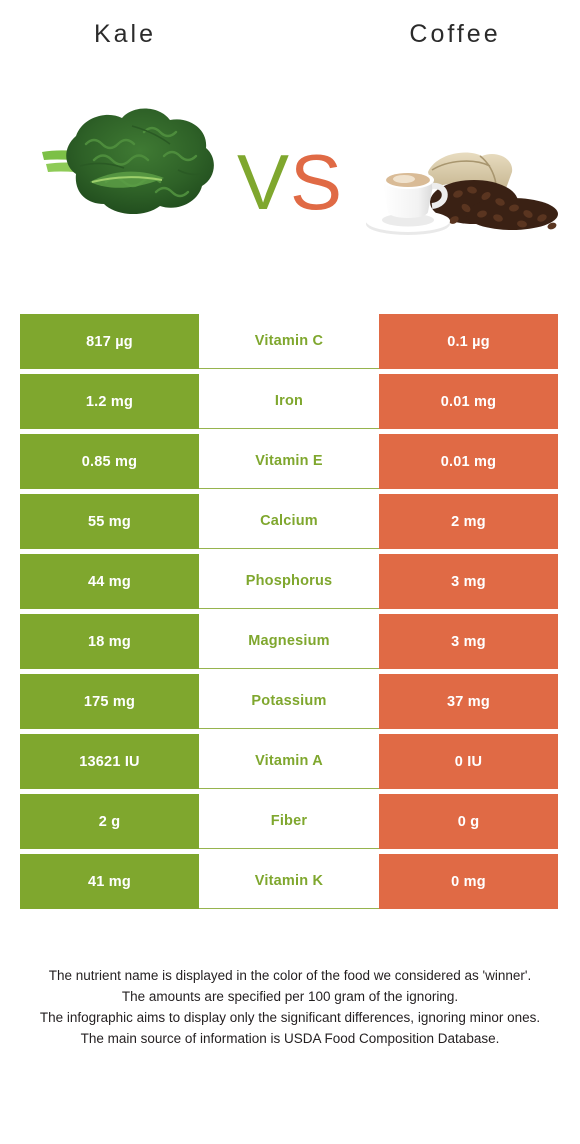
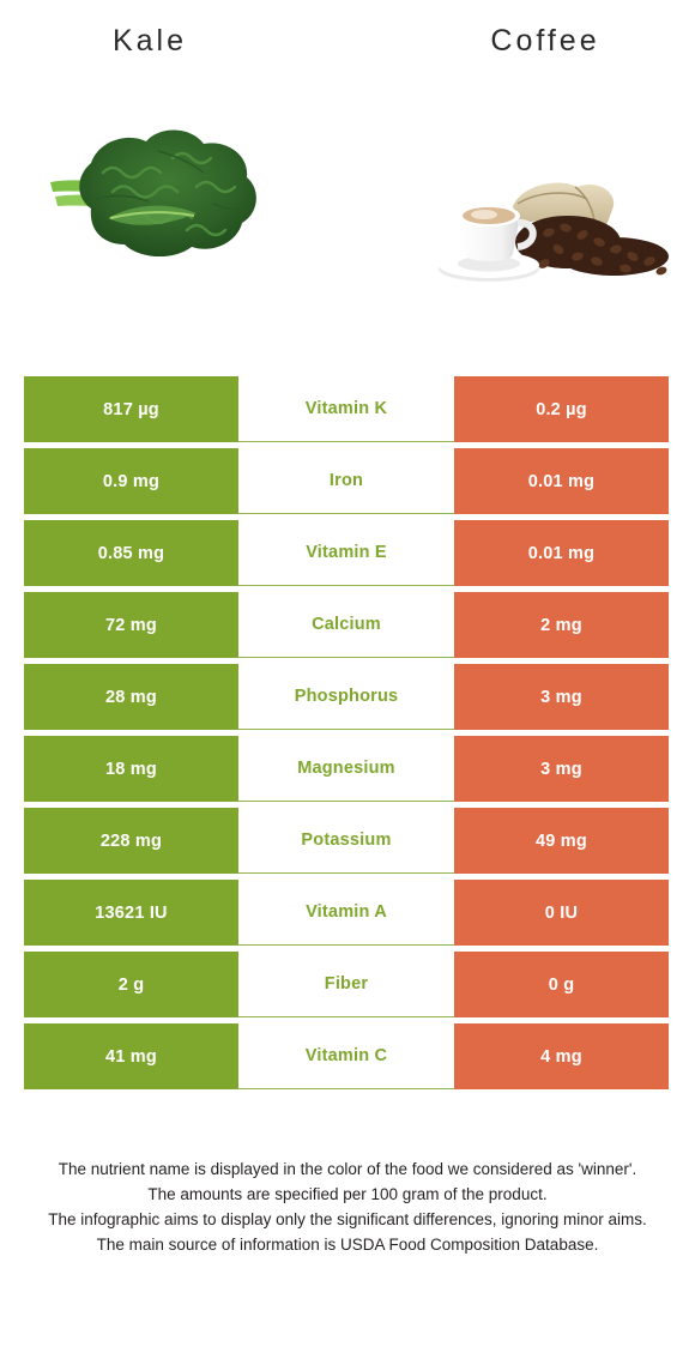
  Kale
  Coffee
- VS
  817 µg
- Vitamin C
+ Vitamin K
- 0.1 µg
+ 0.2 µg
- 1.2 mg
+ 0.9 mg
  Iron
  0.01 mg
  0.85 mg
  Vitamin E
  0.01 mg
- 55 mg
+ 72 mg
  Calcium
  2 mg
- 44 mg
+ 28 mg
  Phosphorus
  3 mg
  18 mg
  Magnesium
  3 mg
- 175 mg
+ 228 mg
  Potassium
- 37 mg
+ 49 mg
  13621 IU
  Vitamin A
  0 IU
  2 g
  Fiber
  0 g
  41 mg
- Vitamin K
+ Vitamin C
- 0 mg
+ 4 mg
  The nutrient name is displayed in the color of the food we considered as 'winner'.
- The amounts are specified per 100 gram of the ignoring.
+ The amounts are specified per 100 gram of the product.
- The infographic aims to display only the significant differences, ignoring minor ones.
+ The infographic aims to display only the significant differences, ignoring minor aims.
  The main source of information is USDA Food Composition Database.
